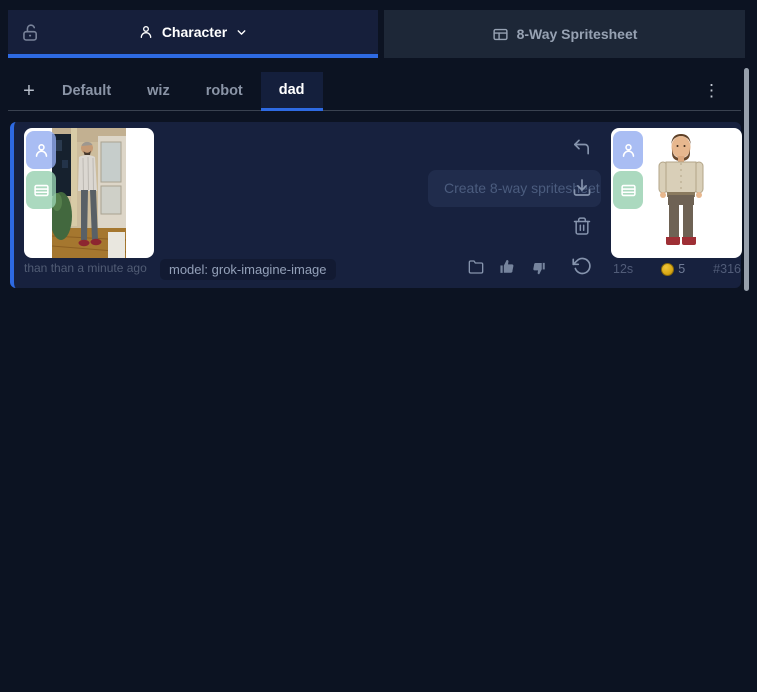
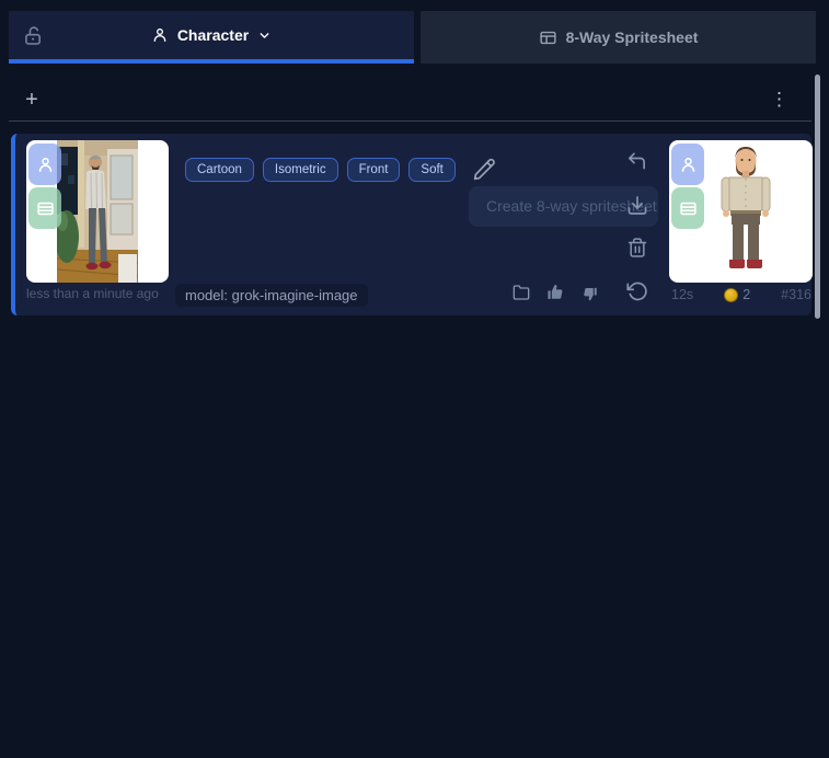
  Character
  8-Way Spritesheet
  +
- Default
- wiz
- robot
- dad
  ⋮
- than than a minute ago
+ less than a minute ago
+ Cartoon
+ Isometric
+ Front
+ Soft
  Create 8-way spriteshet
  model: grok-imagine-image
  12s
- 5
+ 2
  #316
